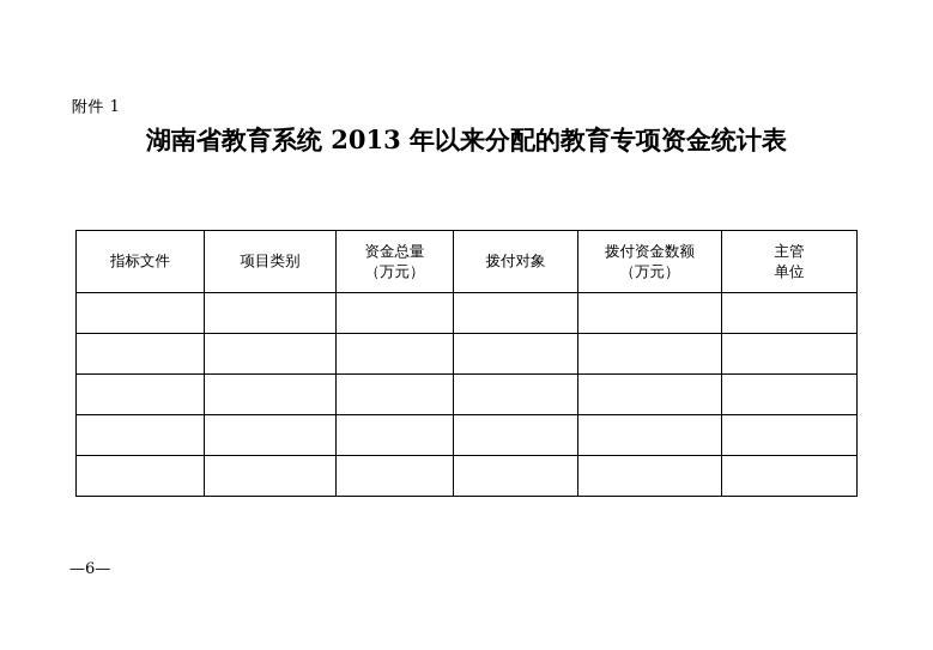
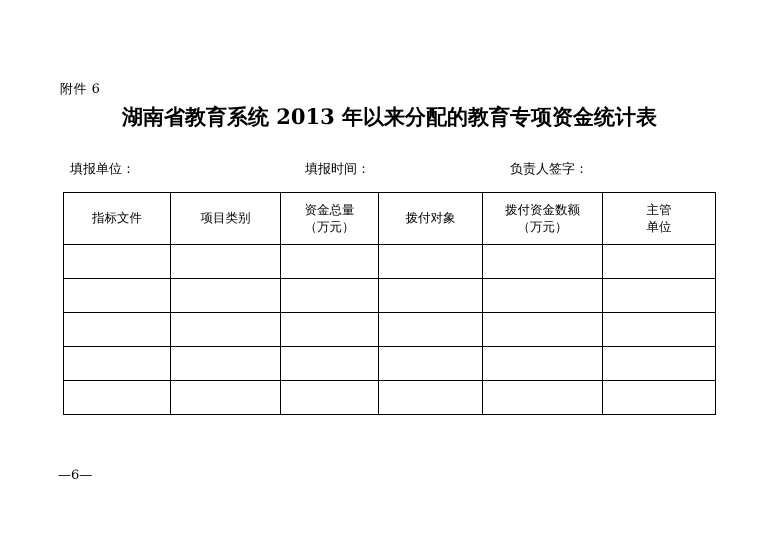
- 附件 1
+ 附件 6
  湖南省教育系统 2013 年以来分配的教育专项资金统计表
+ 填报单位：
+ 填报时间：
+ 负责人签字：
  指标文件	项目类别	资金总量 （万元）	拨付对象	拨付资金数额 （万元）	主管 单位
  —6—
